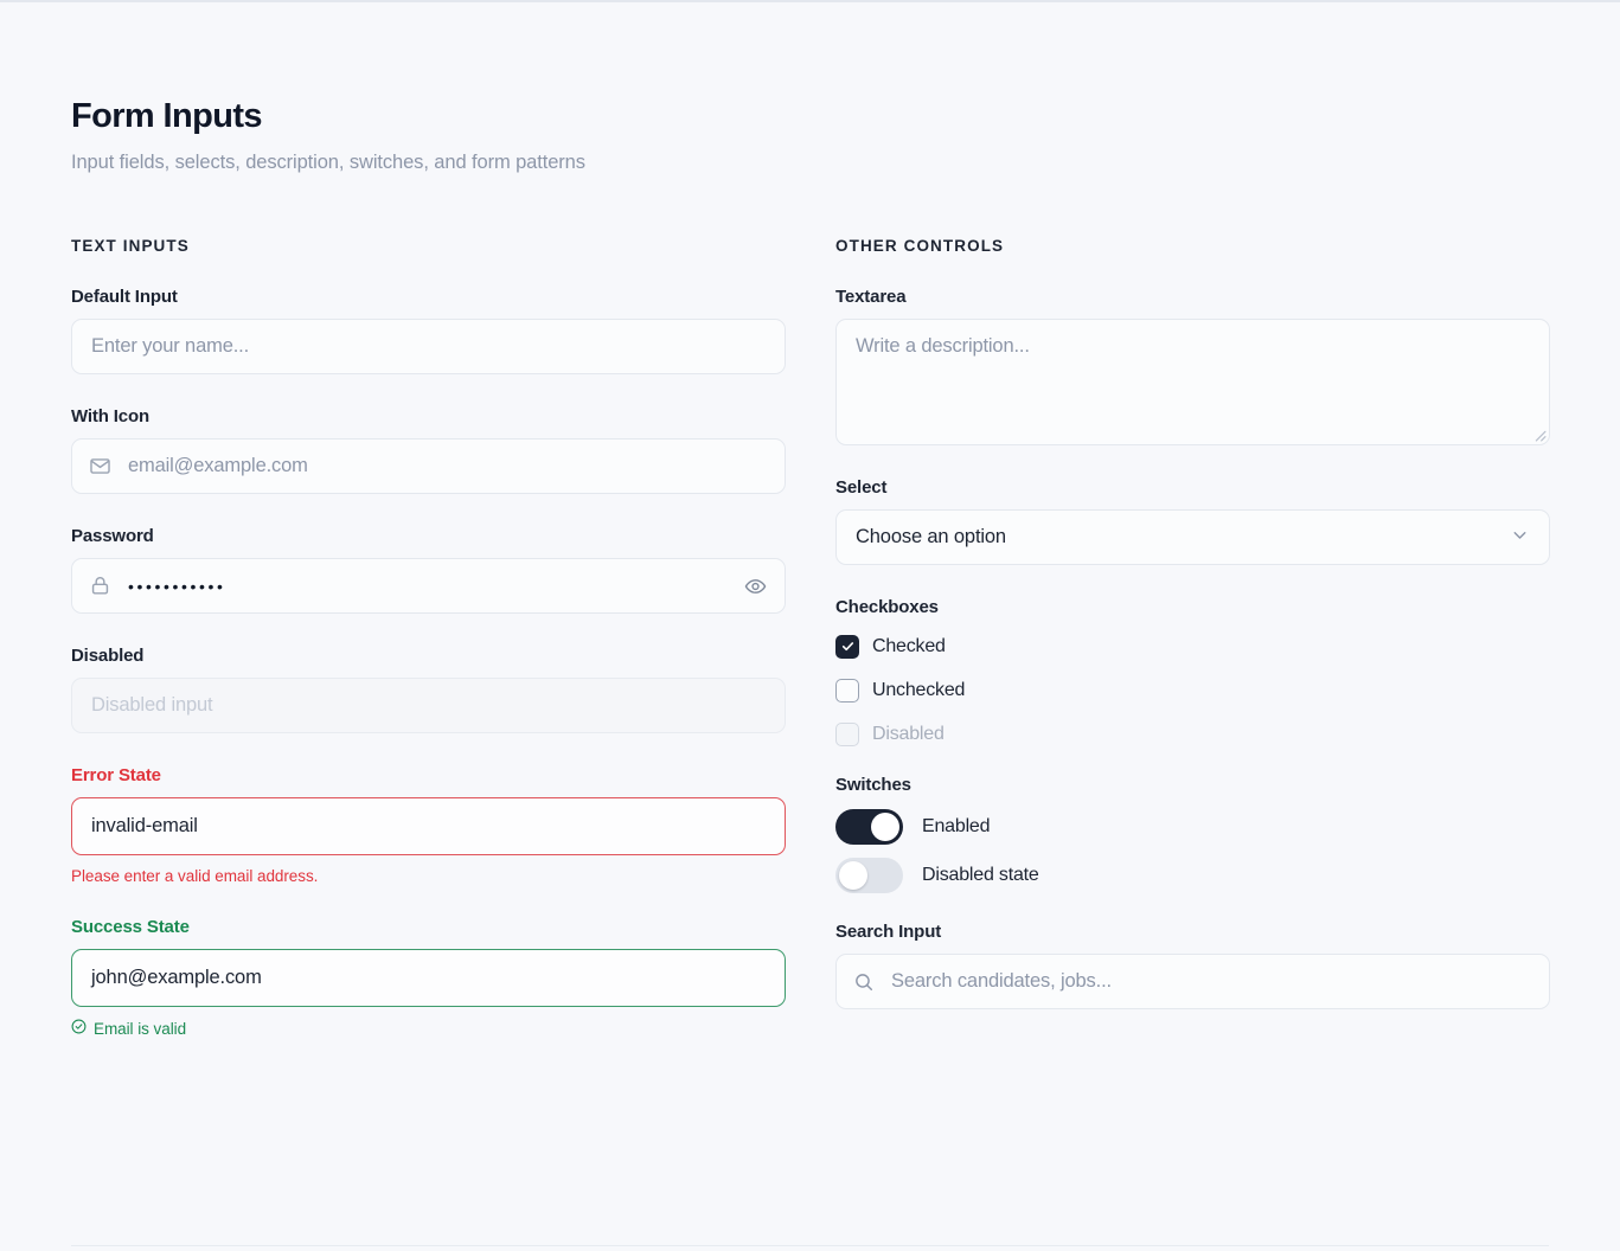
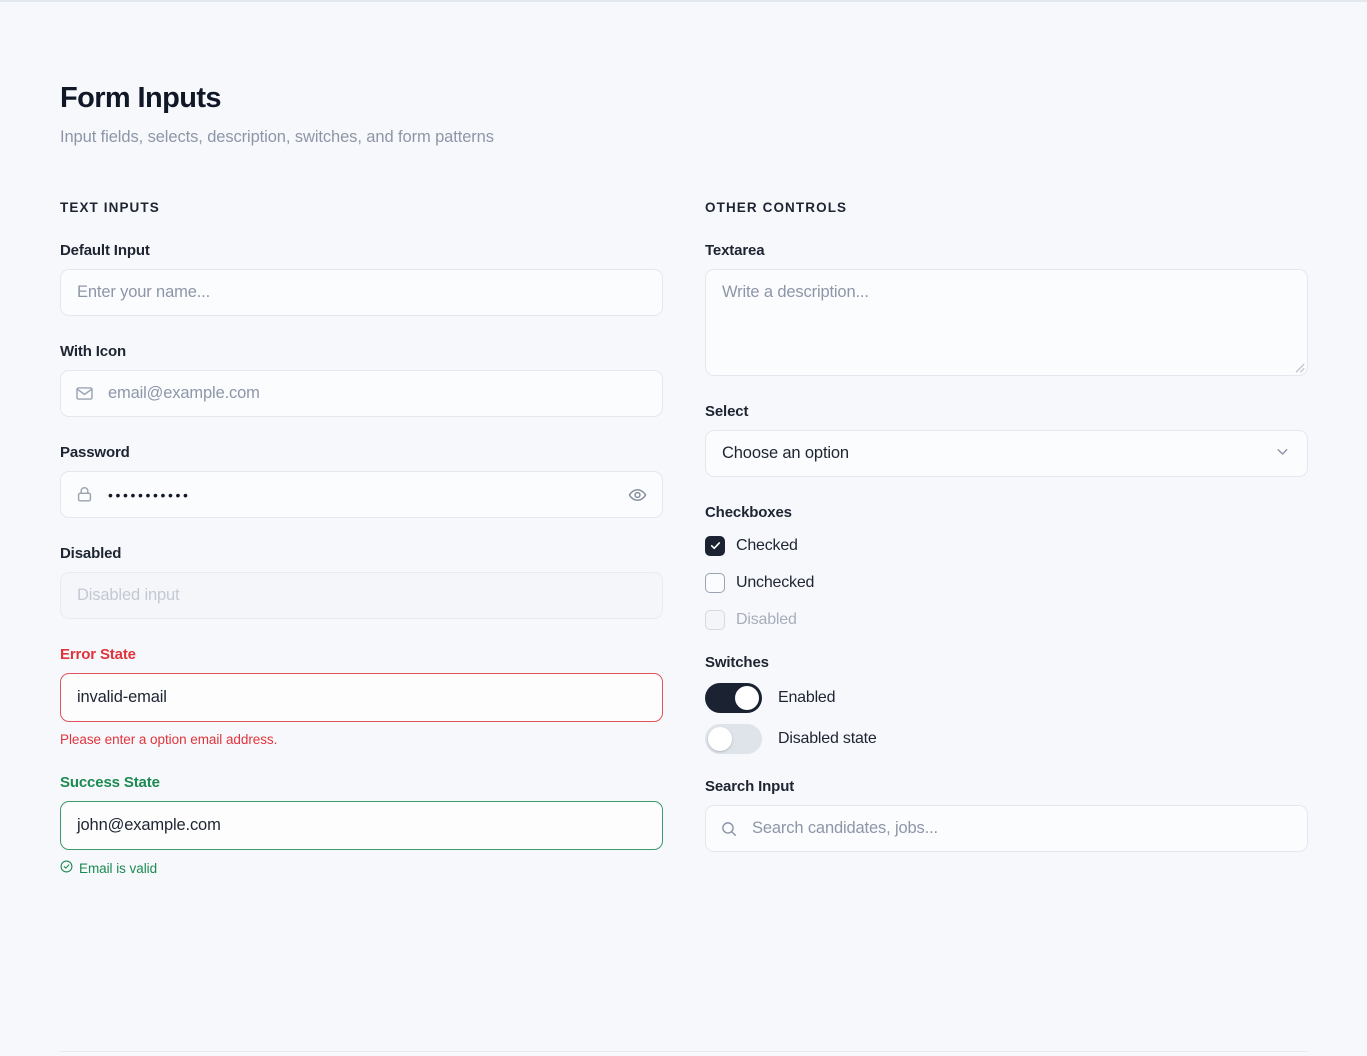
  Form Inputs
  Input fields, selects, description, switches, and form patterns
  TEXT INPUTS
  Default Input
  Enter your name...
  With Icon
  email@example.com
  Password
  •••••••••••
  Disabled
  Disabled input
  Error State
  invalid-email
- Please enter a valid email address.
+ Please enter a option email address.
  Success State
  john@example.com
  Email is valid
  OTHER CONTROLS
  Textarea
  Write a description...
  Select
  Choose an option
  Checkboxes
  Checked
  Unchecked
  Disabled
  Switches
  Enabled
  Disabled state
  Search Input
  Search candidates, jobs...
